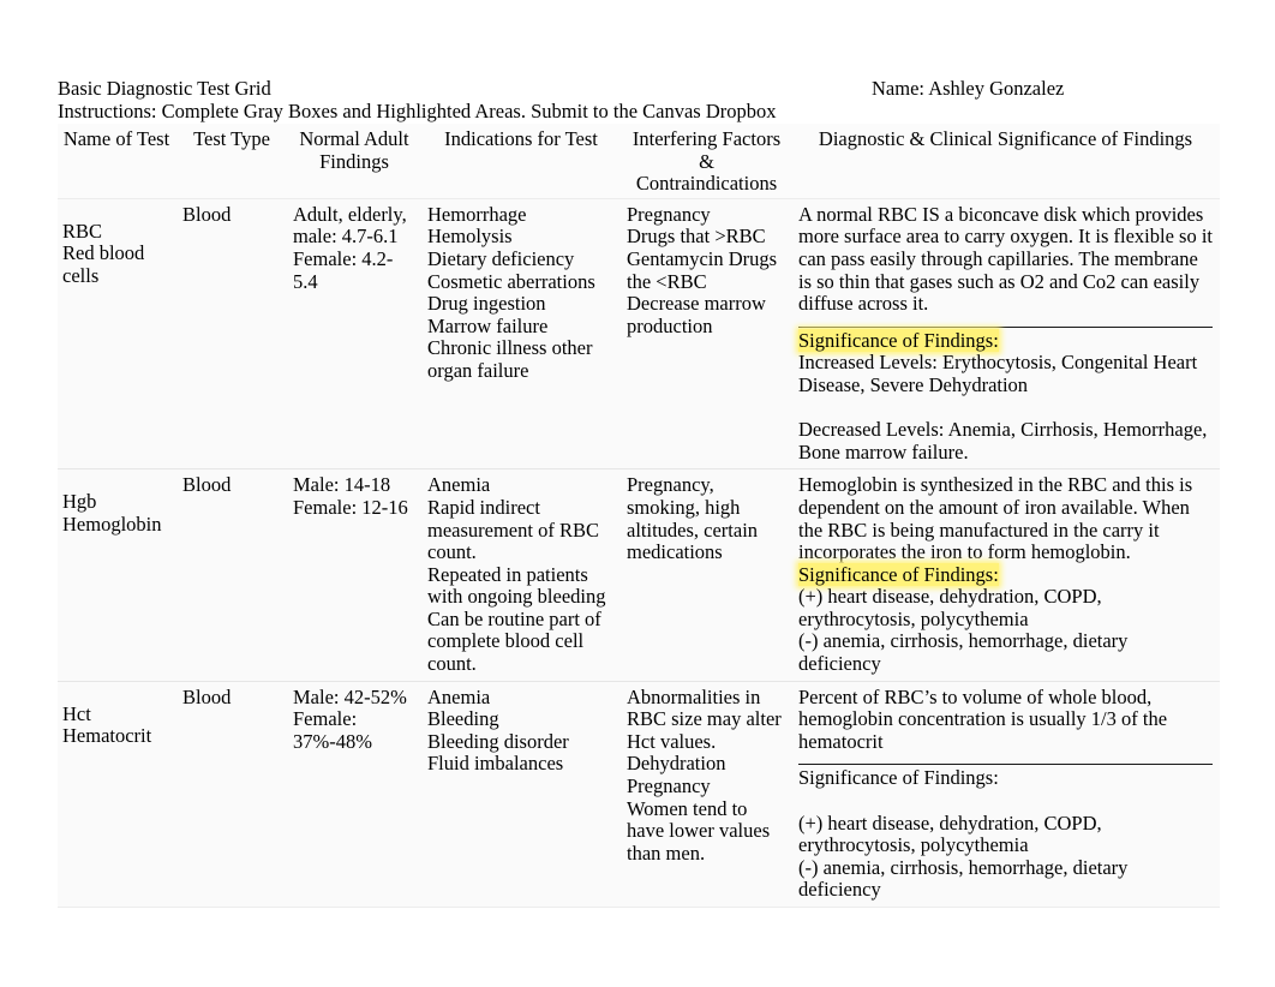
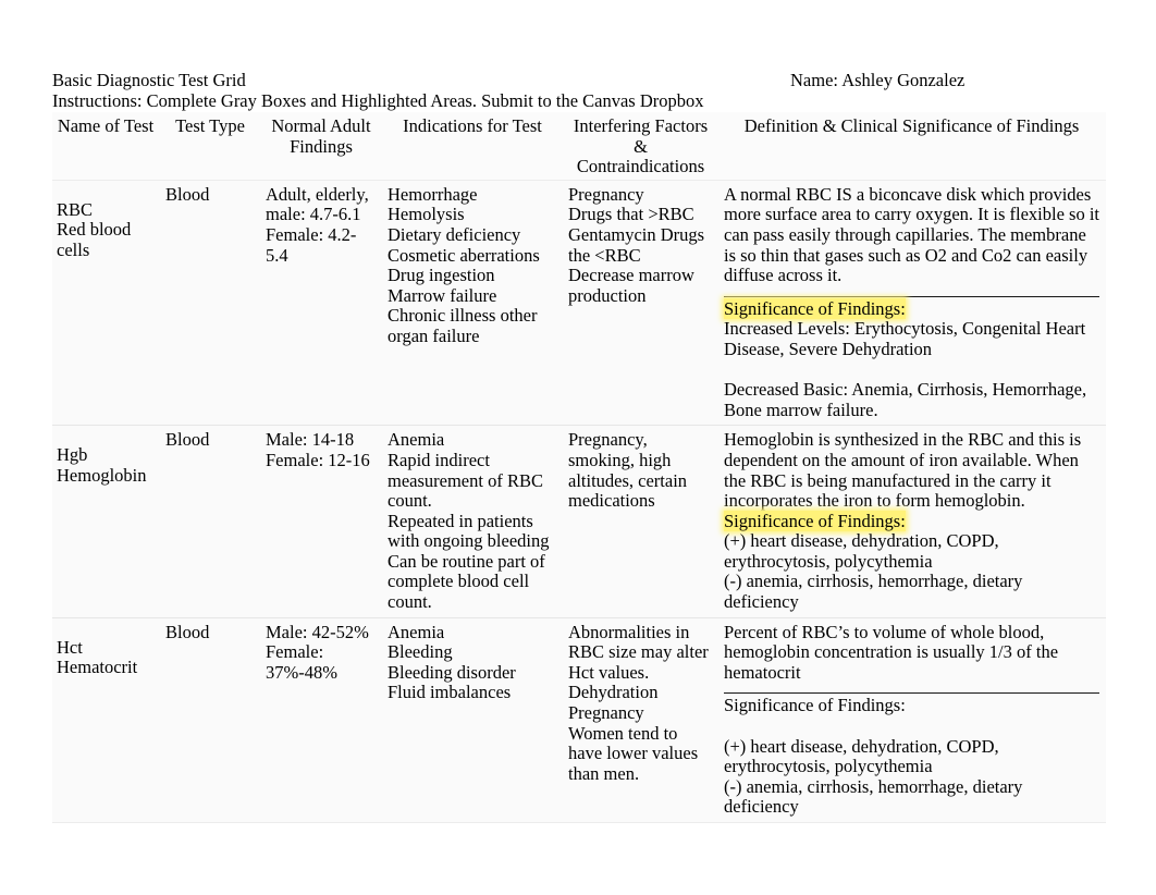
  Basic Diagnostic Test Grid
  Instructions: Complete Gray Boxes and Highlighted Areas. Submit to the Canvas Dropbox
  Name: Ashley Gonzalez
- Name of Test	Test Type	Normal Adult Findings	Indications for Test	Interfering Factors & Contraindications	Diagnostic & Clinical Significance of Findings
+ Name of Test	Test Type	Normal Adult Findings	Indications for Test	Interfering Factors & Contraindications	Definition & Clinical Significance of Findings
- RBCRed blood cells	Blood	Adult, elderly, male: 4.7-6.1Female: 4.2-5.4	HemorrhageHemolysisDietary deficiencyCosmetic aberrationsDrug ingestionMarrow failureChronic illness other organ failure	PregnancyDrugs that >RBCGentamycin Drugs the <RBCDecrease marrow production	A normal RBC IS a biconcave disk which provides more surface area to carry oxygen. It is flexible so it can pass easily through capillaries. The membrane is so thin that gases such as O2 and Co2 can easily diffuse across it.Significance of Findings:Increased Levels: Erythocytosis, Congenital Heart Disease, Severe Dehydration Decreased Levels: Anemia, Cirrhosis, Hemorrhage, Bone marrow failure.
+ RBCRed blood cells	Blood	Adult, elderly, male: 4.7-6.1Female: 4.2-5.4	HemorrhageHemolysisDietary deficiencyCosmetic aberrationsDrug ingestionMarrow failureChronic illness other organ failure	PregnancyDrugs that >RBCGentamycin Drugs the <RBCDecrease marrow production	A normal RBC IS a biconcave disk which provides more surface area to carry oxygen. It is flexible so it can pass easily through capillaries. The membrane is so thin that gases such as O2 and Co2 can easily diffuse across it.Significance of Findings:Increased Levels: Erythocytosis, Congenital Heart Disease, Severe Dehydration Decreased Basic: Anemia, Cirrhosis, Hemorrhage, Bone marrow failure.
  HgbHemoglobin	Blood	Male: 14-18Female: 12-16	AnemiaRapid indirect measurement of RBC count.Repeated in patients with ongoing bleedingCan be routine part of complete blood cell count.	Pregnancy, smoking, high altitudes, certain medications	Hemoglobin is synthesized in the RBC and this is dependent on the amount of iron available. When the RBC is being manufactured in the carry it incorporates the iron to form hemoglobin.Significance of Findings:(+) heart disease, dehydration, COPD, erythrocytosis, polycythemia(-) anemia, cirrhosis, hemorrhage, dietary deficiency
  HctHematocrit	Blood	Male: 42-52%Female: 37%-48%	AnemiaBleedingBleeding disorderFluid imbalances	Abnormalities in RBC size may alter Hct values.DehydrationPregnancyWomen tend to have lower values than men.	Percent of RBC’s to volume of whole blood, hemoglobin concentration is usually 1/3 of the hematocritSignificance of Findings: (+) heart disease, dehydration, COPD, erythrocytosis, polycythemia(-) anemia, cirrhosis, hemorrhage, dietary deficiency
